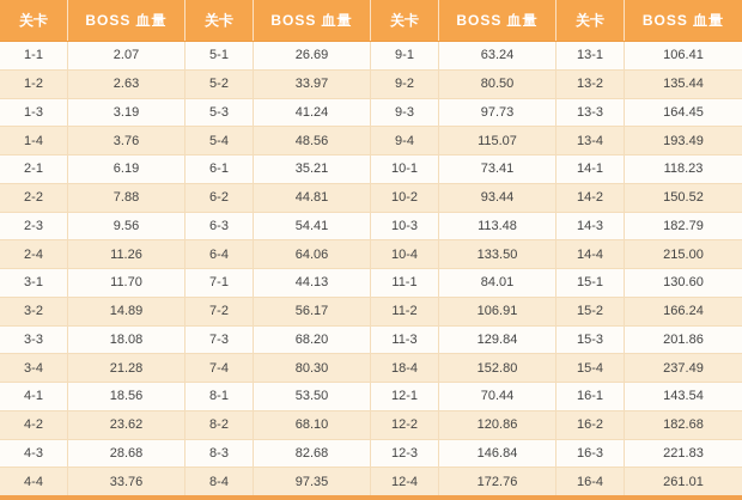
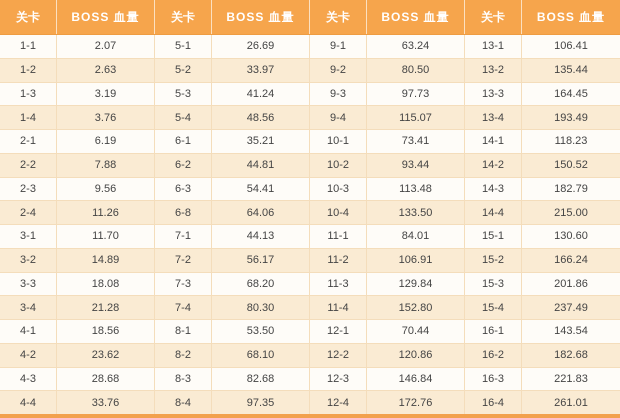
  关卡
  BOSS 血量
  关卡
  BOSS 血量
  关卡
  BOSS 血量
  关卡
  BOSS 血量
  1-1
  2.07
  5-1
  26.69
  9-1
  63.24
  13-1
  106.41
  1-2
  2.63
  5-2
  33.97
  9-2
  80.50
  13-2
  135.44
  1-3
  3.19
  5-3
  41.24
  9-3
  97.73
  13-3
  164.45
  1-4
  3.76
  5-4
  48.56
  9-4
  115.07
  13-4
  193.49
  2-1
  6.19
  6-1
  35.21
  10-1
  73.41
  14-1
  118.23
  2-2
  7.88
  6-2
  44.81
  10-2
  93.44
  14-2
  150.52
  2-3
  9.56
  6-3
  54.41
  10-3
  113.48
  14-3
  182.79
  2-4
  11.26
- 6-4
+ 6-8
  64.06
  10-4
  133.50
  14-4
  215.00
  3-1
  11.70
  7-1
  44.13
  11-1
  84.01
  15-1
  130.60
  3-2
  14.89
  7-2
  56.17
  11-2
  106.91
  15-2
  166.24
  3-3
  18.08
  7-3
  68.20
  11-3
  129.84
  15-3
  201.86
  3-4
  21.28
  7-4
  80.30
- 18-4
+ 11-4
  152.80
  15-4
  237.49
  4-1
  18.56
  8-1
  53.50
  12-1
  70.44
  16-1
  143.54
  4-2
  23.62
  8-2
  68.10
  12-2
  120.86
  16-2
  182.68
  4-3
  28.68
  8-3
  82.68
  12-3
  146.84
  16-3
  221.83
  4-4
  33.76
  8-4
  97.35
  12-4
  172.76
  16-4
  261.01
